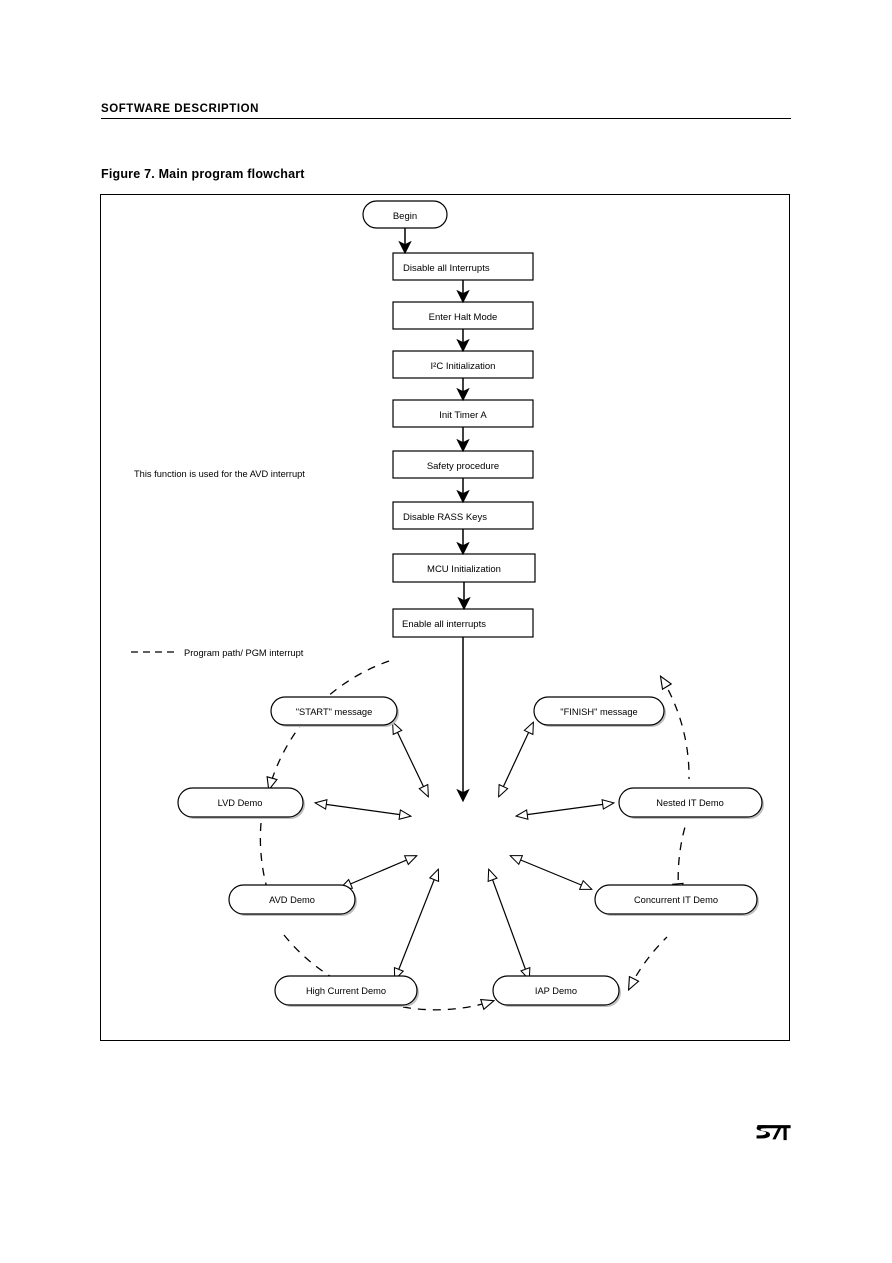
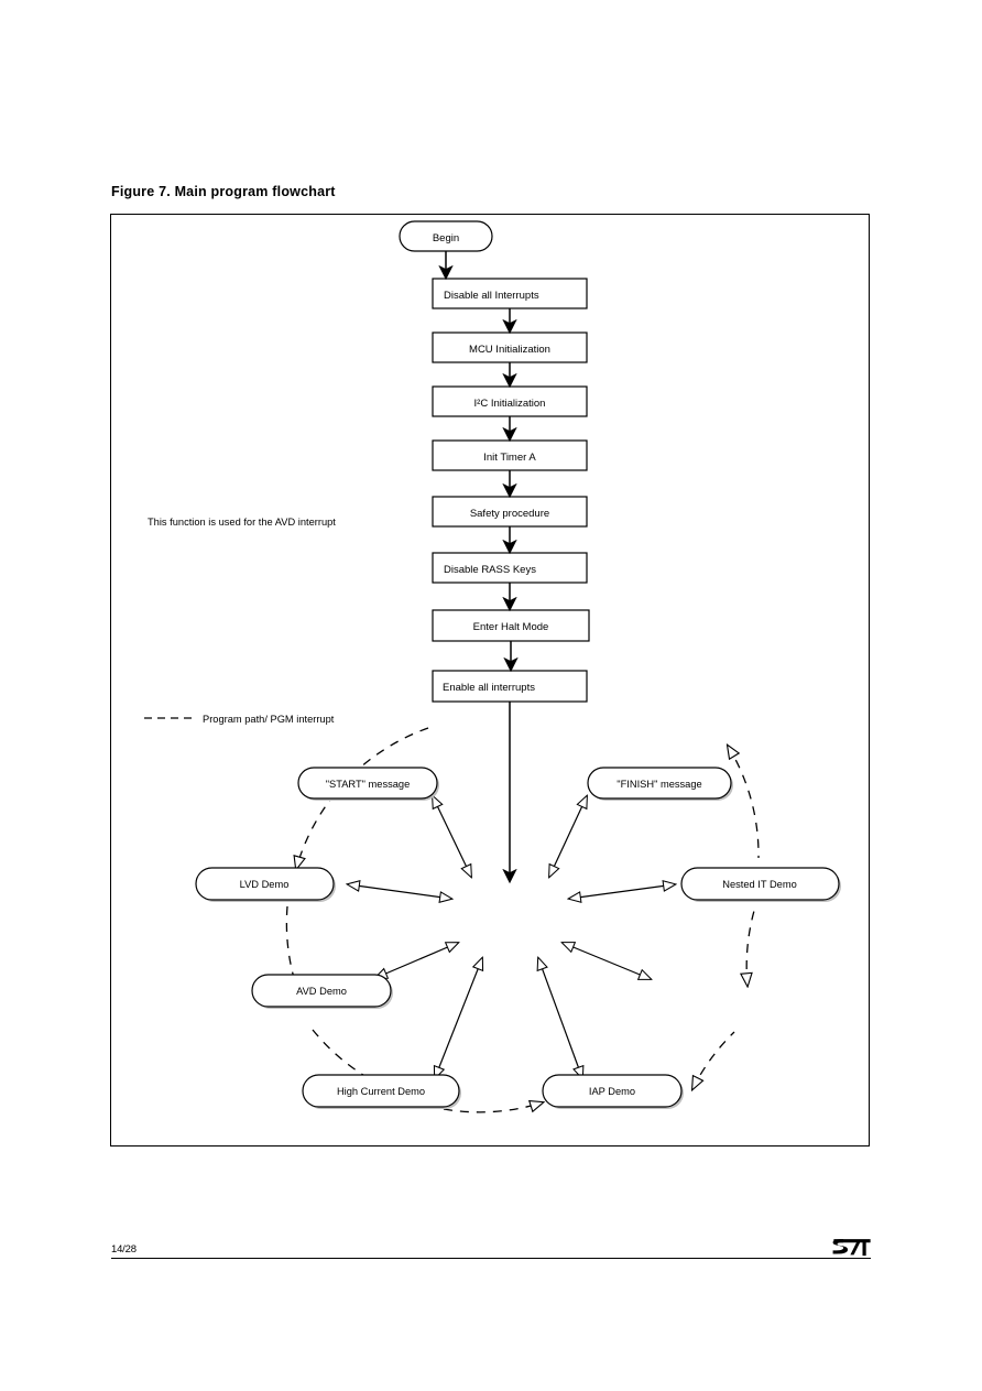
- SOFTWARE DESCRIPTION
  Figure 7. Main program flowchart
  Begin
  Disable all Interrupts
- Enter Halt Mode
+ MCU Initialization
  I²C Initialization
  Init Timer A
  Safety procedure
  Disable RASS Keys
- MCU Initialization
+ Enter Halt Mode
  Enable all interrupts
  This function is used for the AVD interrupt
  Program path/ PGM interrupt
  "START" message
  "FINISH" message
  LVD Demo
  Nested IT Demo
  AVD Demo
- Concurrent IT Demo
  High Current Demo
  IAP Demo
+ 14/28
